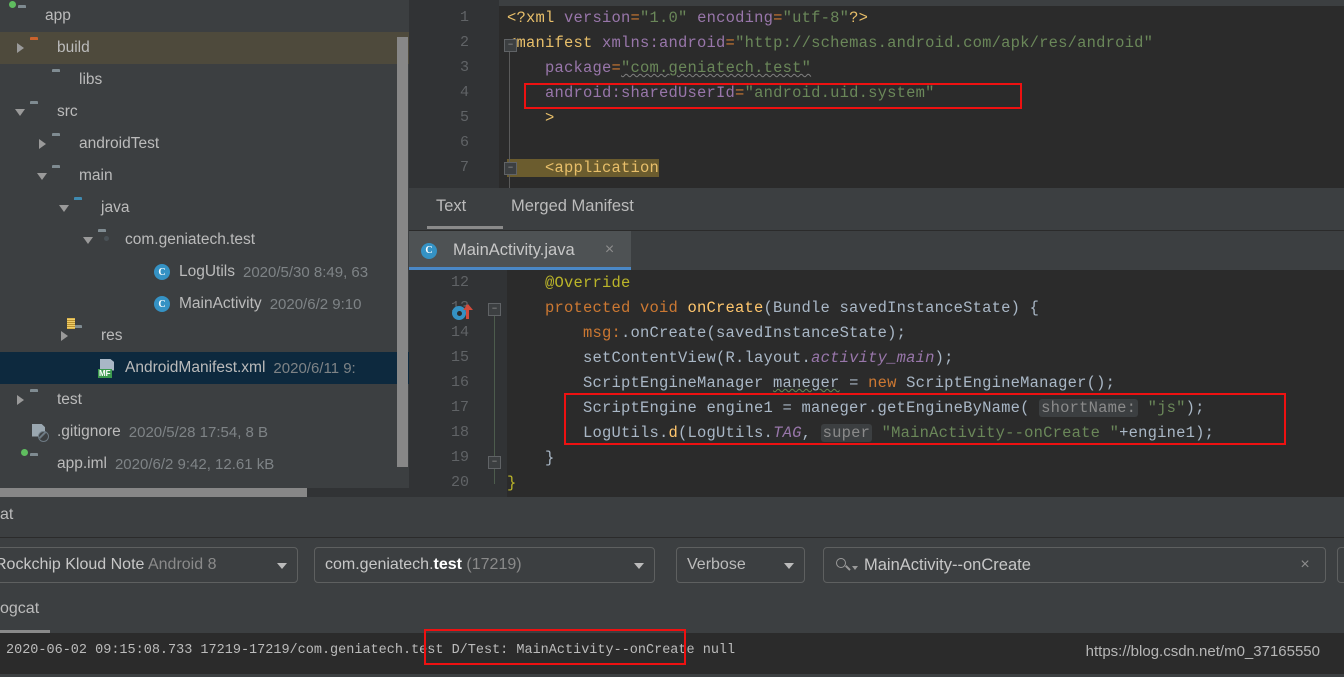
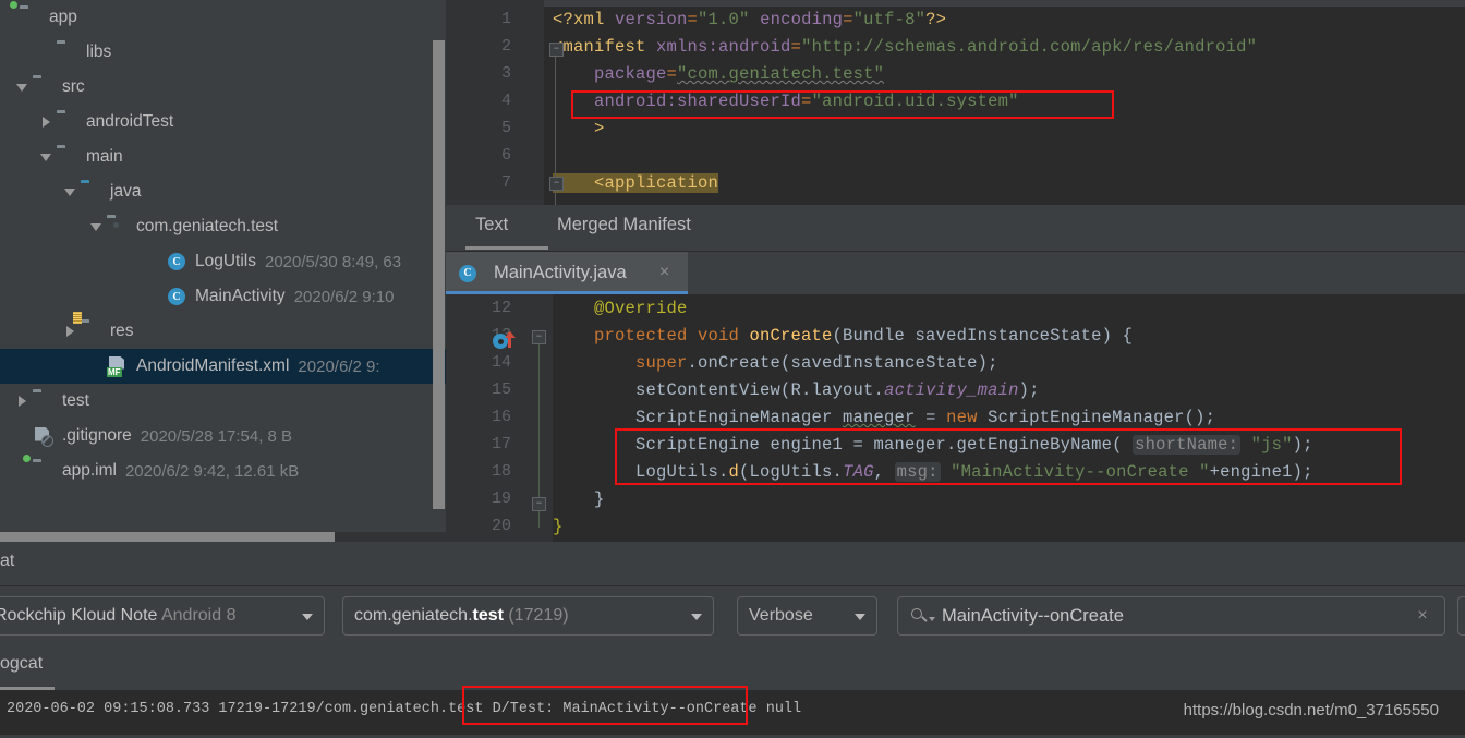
  app
- build
  libs
  src
  androidTest
  main
  java
  com.geniatech.test
  C
  LogUtils
  2020/5/30 8:49, 63
  C
  MainActivity
  2020/6/2 9:10
  res
  MF
  AndroidManifest.xml
- 2020/6/11 9:
+ 2020/6/2 9:
  test
  .gitignore
  2020/5/28 17:54, 8 B
  app.iml
  2020/6/2 9:42, 12.61 kB
  1
  2
  3
  4
  5
  6
  7
  <?xml version="1.0" encoding="utf-8"?>
  manifest xmlns:android="http://schemas.android.com/apk/res/android"
  package="com.geniatech.test"
  android:sharedUserId="android.uid.system"
  >
  <application
  −
  −
  Text
  Merged Manifest
  C
  MainActivity.java
  ×
  12
  14
  15
  16
  17
  18
  19
  20
  −
  −
  @Override
  protected void onCreate(Bundle savedInstanceState) {
- msg:.onCreate(savedInstanceState);
+ super.onCreate(savedInstanceState);
  setContentView(R.layout.activity_main);
  ScriptEngineManager maneger = new ScriptEngineManager();
  ScriptEngine engine1 = maneger.getEngineByName( shortName: "js");
- LogUtils.d(LogUtils.TAG, super "MainActivity--onCreate "+engine1);
+ LogUtils.d(LogUtils.TAG, msg: "MainActivity--onCreate "+engine1);
  }
  }
  at
  Rockchip Kloud Note Android 8
  com.geniatech.test (17219)
  Verbose
  MainActivity--onCreate
  ×
  ogcat
  2020-06-02 09:15:08.733 17219-17219/com.geniatech.test D/Test: MainActivity--onCreate null
  https://blog.csdn.net/m0_37165550
